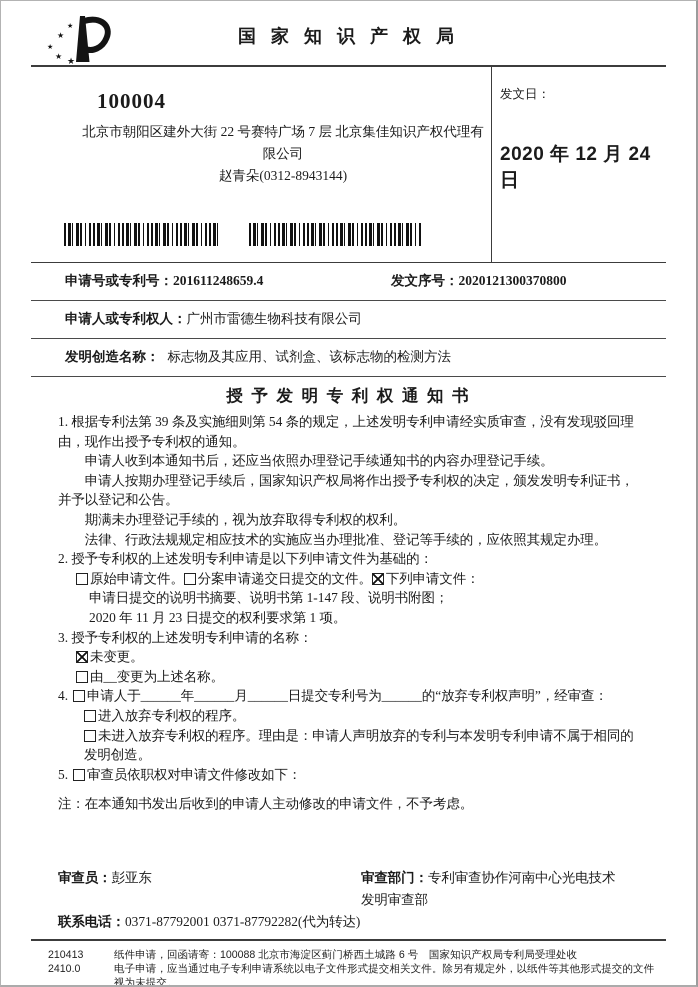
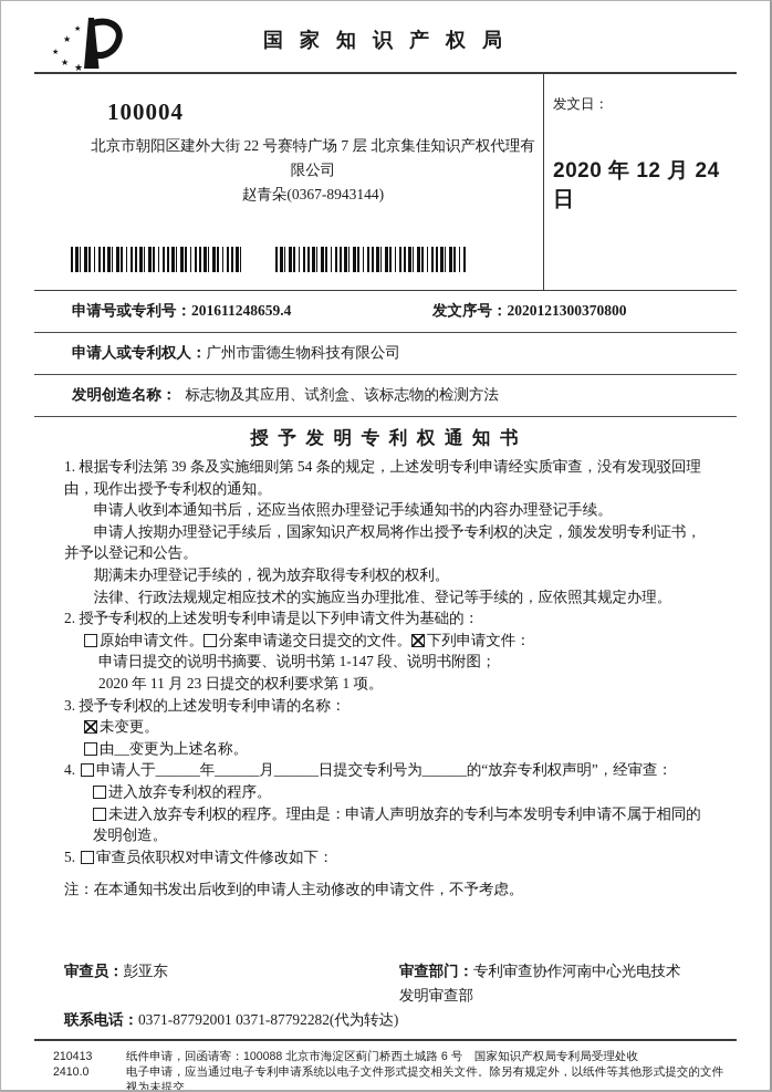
  ★
  ★
  ★
  ★
  ★
  国 家 知 识 产 权 局
  100004
  北京市朝阳区建外大街 22 号赛特广场 7 层 北京集佳知识产权代理有
  限公司
- 赵青朵(0312-8943144)
+ 赵青朵(0367-8943144)
  发文日：
  2020 年 12 月 24 日
  申请号或专利号：201611248659.4
  发文序号：2020121300370800
  申请人或专利权人：广州市雷德生物科技有限公司
  发明创造名称： 标志物及其应用、试剂盒、该标志物的检测方法
  授 予 发 明 专 利 权 通 知 书
  1. 根据专利法第 39 条及实施细则第 54 条的规定，上述发明专利申请经实质审查，没有发现驳回理由，现作出授予专利权的通知。
  申请人收到本通知书后，还应当依照办理登记手续通知书的内容办理登记手续。
  申请人按期办理登记手续后，国家知识产权局将作出授予专利权的决定，颁发发明专利证书，并予以登记和公告。
  期满未办理登记手续的，视为放弃取得专利权的权利。
  法律、行政法规规定相应技术的实施应当办理批准、登记等手续的，应依照其规定办理。
  2. 授予专利权的上述发明专利申请是以下列申请文件为基础的：
  原始申请文件。 分案申请递交日提交的文件。 下列申请文件：
  申请日提交的说明书摘要、说明书第 1-147 段、说明书附图；
  2020 年 11 月 23 日提交的权利要求第 1 项。
  3. 授予专利权的上述发明专利申请的名称：
  未变更。
  由__变更为上述名称。
  4. 申请人于______年______月______日提交专利号为______的“放弃专利权声明”，经审查：
  进入放弃专利权的程序。
  未进入放弃专利权的程序。理由是：申请人声明放弃的专利与本发明专利申请不属于相同的发明创造。
  5. 审查员依职权对申请文件修改如下：
  注：在本通知书发出后收到的申请人主动修改的申请文件，不予考虑。
  审查员：彭亚东
  审查部门：专利审查协作河南中心光电技术
  发明审查部
  联系电话：0371-87792001 0371-87792282(代为转达)
  210413
  2410.0
  纸件申请，回函请寄：100088 北京市海淀区蓟门桥西土城路 6 号 国家知识产权局专利局受理处收
  电子申请，应当通过电子专利申请系统以电子文件形式提交相关文件。除另有规定外，以纸件等其他形式提交的文件视为未提交。
